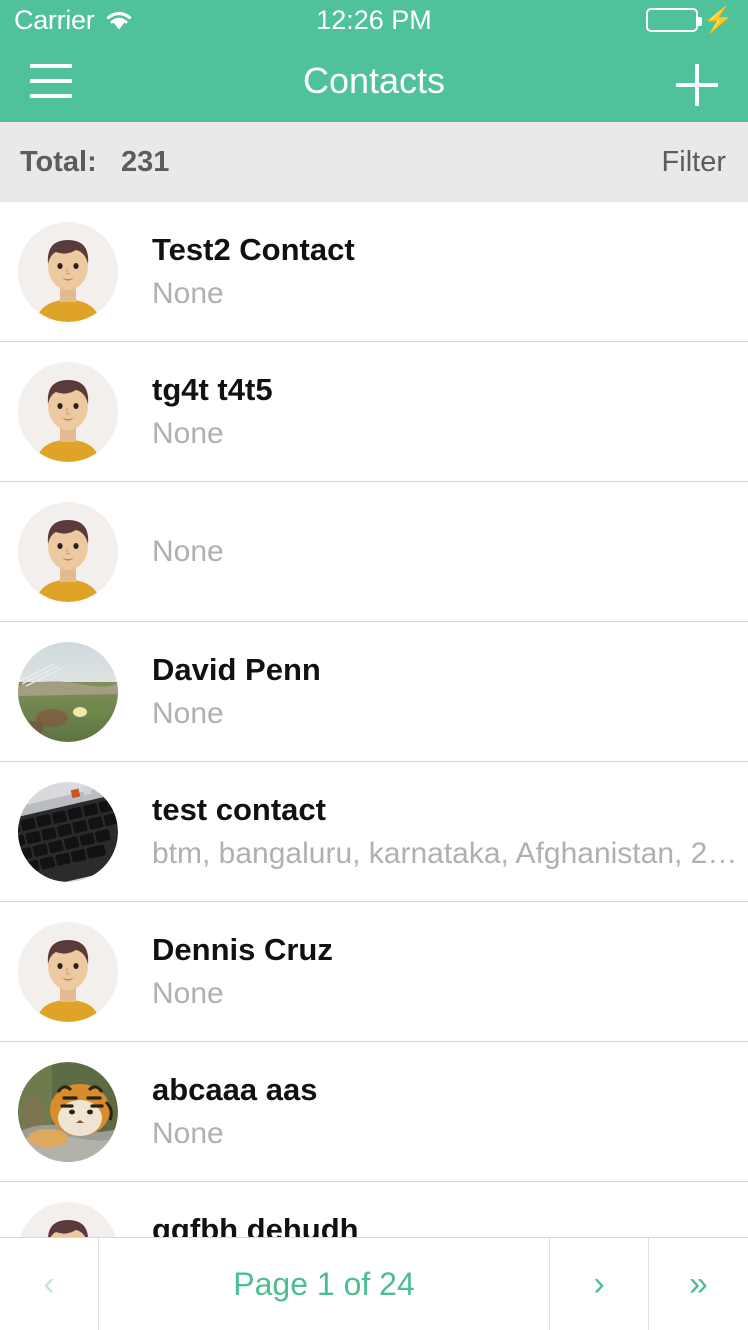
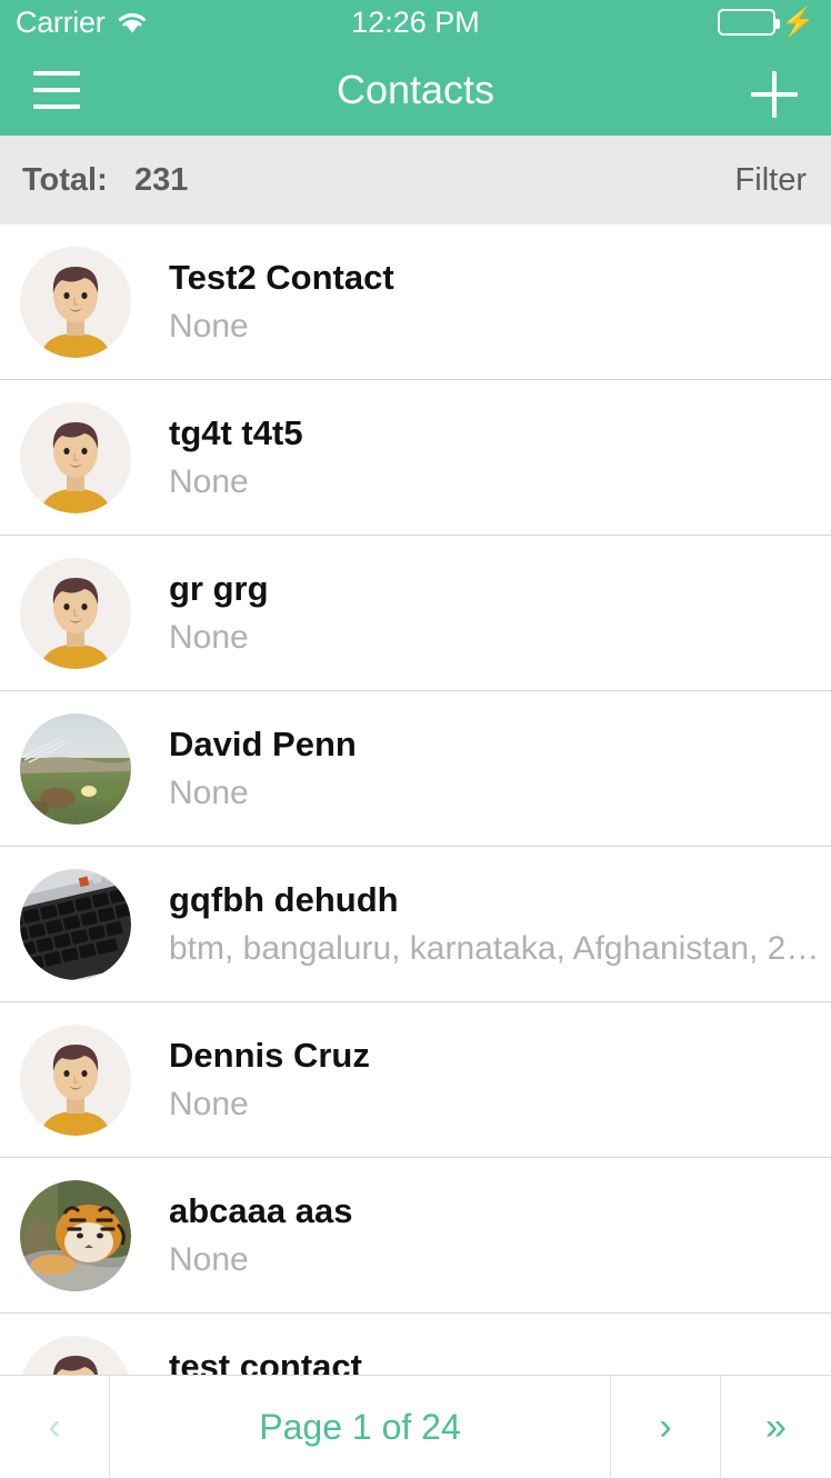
  Carrier
  12:26 PM
  ⚡
  Contacts
  Total: 231
  Filter
  Test2 Contact
  None
  tg4t t4t5
  None
+ gr grg
  None
  David Penn
  None
- test contact
+ gqfbh dehudh
  btm, bangaluru, karnataka, Afghanistan, 2…
  Dennis Cruz
  None
  abcaaa aas
  None
- gqfbh dehudh
+ test contact
  ‹
  Page 1 of 24
  ›
  »
